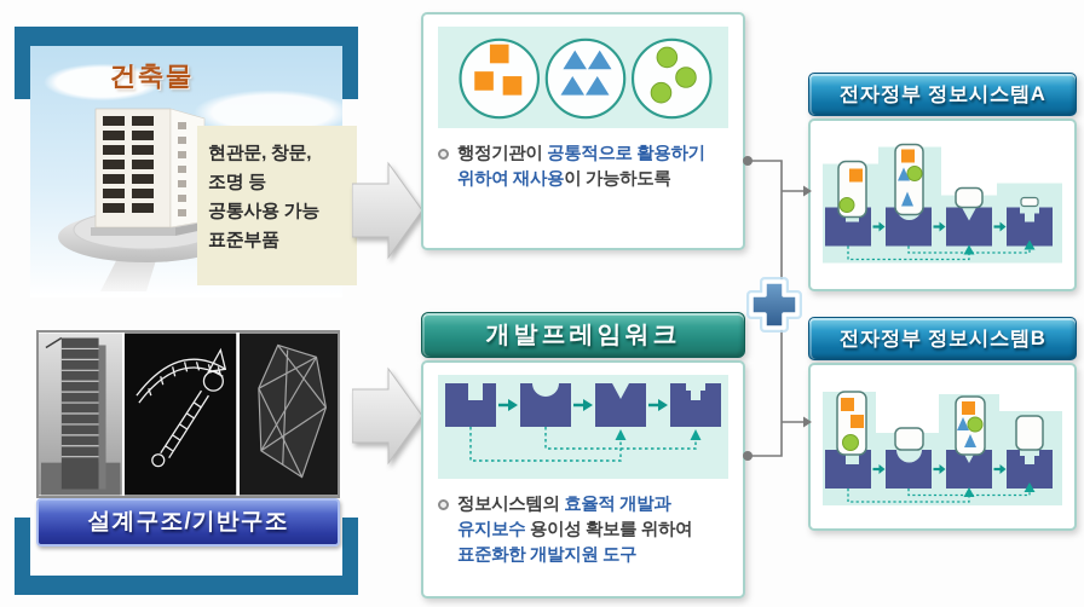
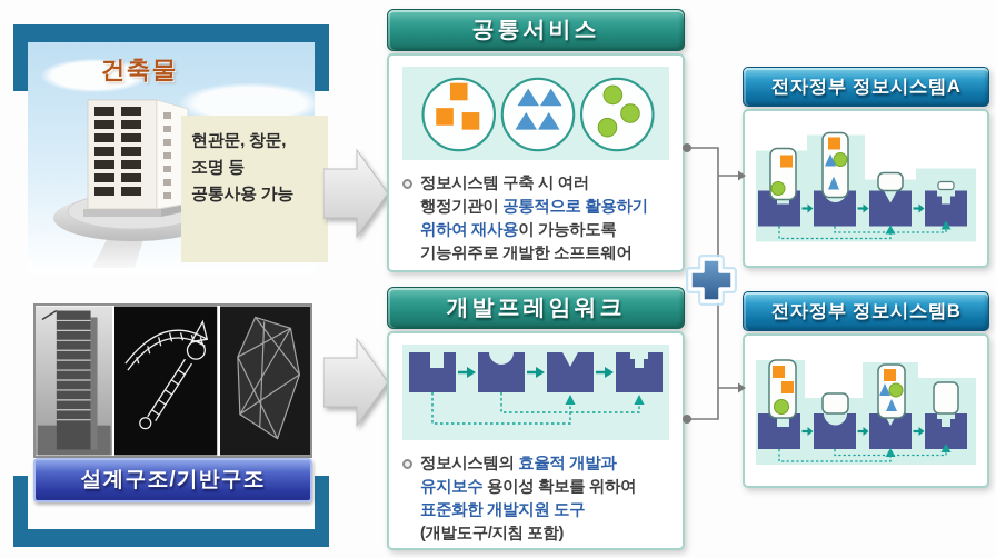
  건축물
  현관문, 창문,
  조명 등
  공통사용 가능
- 표준부품
  설계구조/기반구조
+ 공통서비스
+ 정보시스템 구축 시 여러
  행정기관이 공통적으로 활용하기
  위하여 재사용이 가능하도록
+ 기능위주로 개발한 소프트웨어
  개발프레임워크
  정보시스템의 효율적 개발과
  유지보수 용이성 확보를 위하여
  표준화한 개발지원 도구
+ (개발도구/지침 포함)
  전자정부 정보시스템A
  전자정부 정보시스템B
